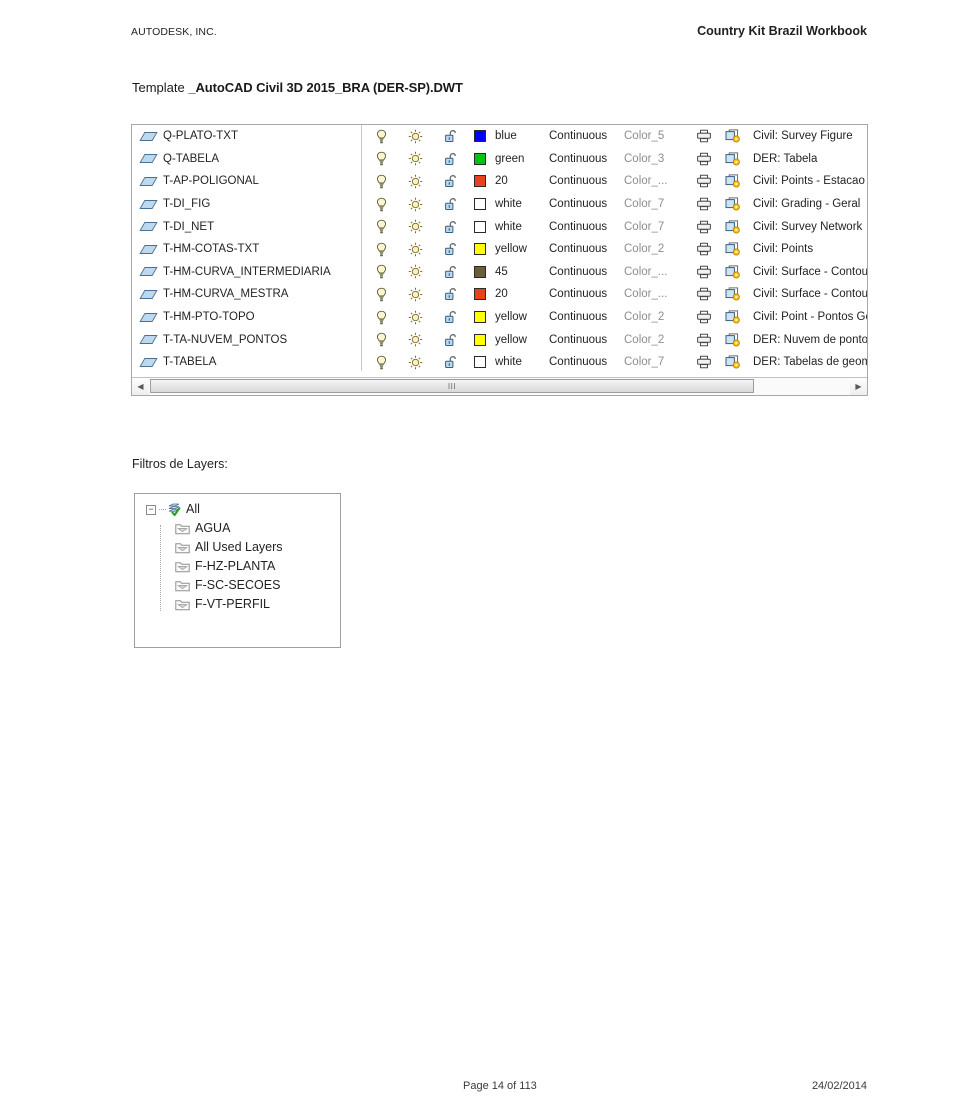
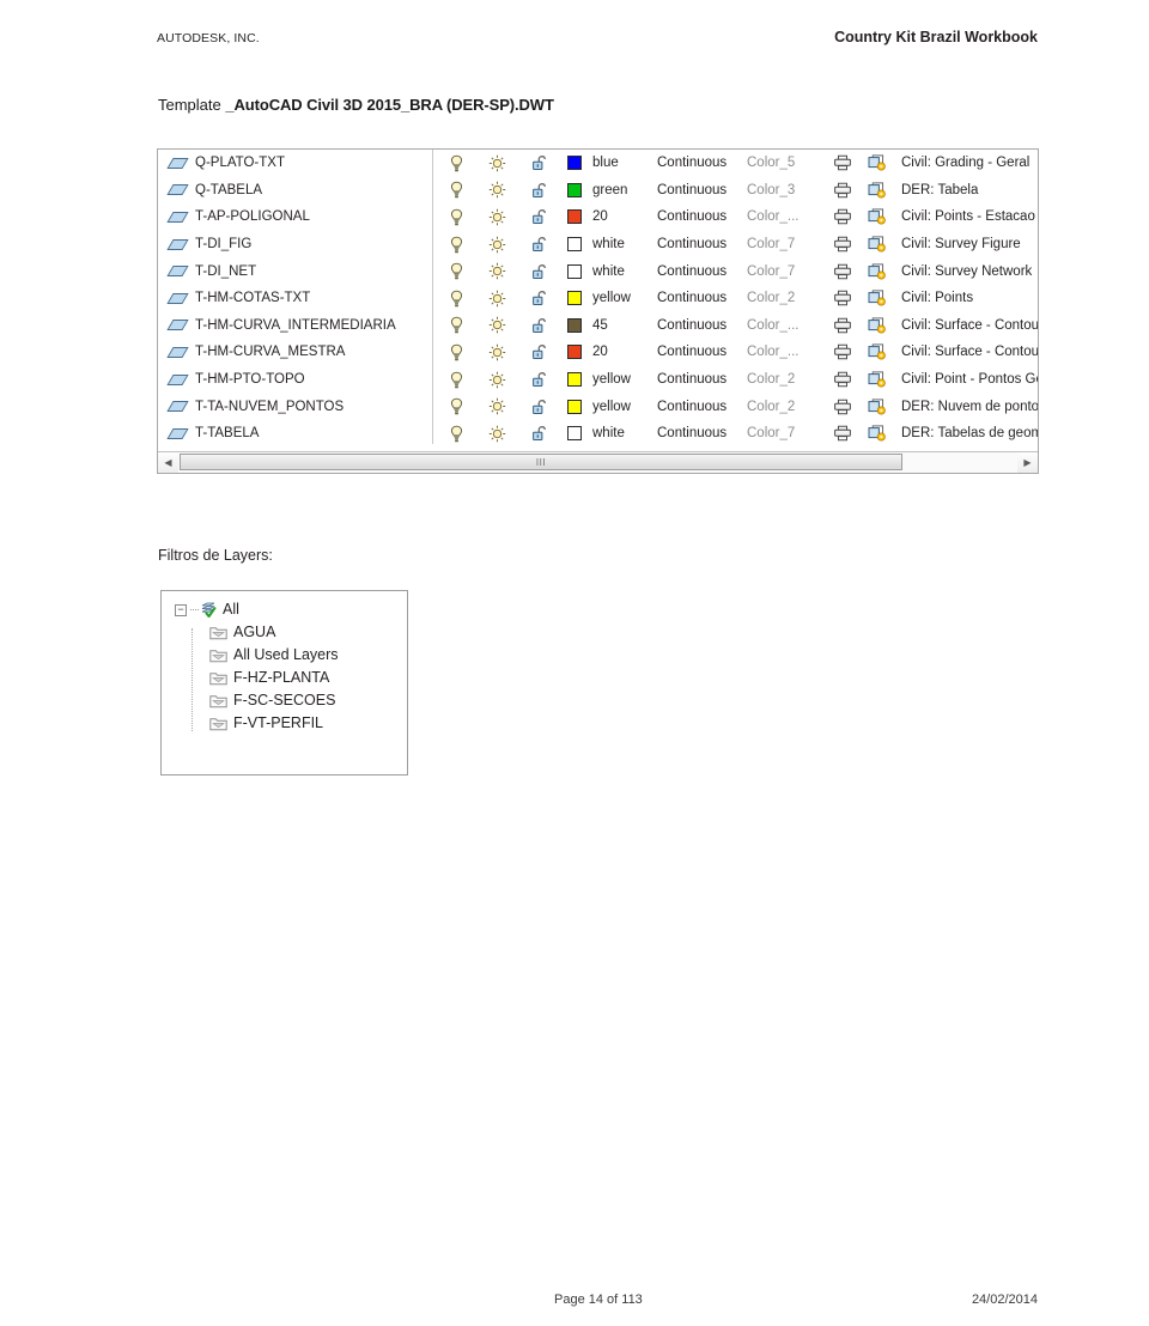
  AUTODESK, INC.
  Country Kit Brazil Workbook
  Template _AutoCAD Civil 3D 2015_BRA (DER-SP).DWT
  Q-PLATO-TXT
  blue
  Continuous
  Color_5
- Civil: Survey Figure
+ Civil: Grading - Geral
  Q-TABELA
  green
  Continuous
  Color_3
  DER: Tabela
  T-AP-POLIGONAL
  20
  Continuous
  Color_...
  Civil: Points - Estacao
  T-DI_FIG
  white
  Continuous
  Color_7
- Civil: Grading - Geral
+ Civil: Survey Figure
  T-DI_NET
  white
  Continuous
  Color_7
  Civil: Survey Network
  T-HM-COTAS-TXT
  yellow
  Continuous
  Color_2
  Civil: Points
  T-HM-CURVA_INTERMEDIARIA
  45
  Continuous
  Color_...
  Civil: Surface - Contou
  T-HM-CURVA_MESTRA
  20
  Continuous
  Color_...
  Civil: Surface - Contou
  T-HM-PTO-TOPO
  yellow
  Continuous
  Color_2
  Civil: Point - Pontos G
  T-TA-NUVEM_PONTOS
  yellow
  Continuous
  Color_2
  DER: Nuvem de ponto
  T-TABELA
  white
  Continuous
  Color_7
  DER: Tabelas de geom
  ◀
  III
  ▶
  Filtros de Layers:
  −
  All
  AGUA
  All Used Layers
  F-HZ-PLANTA
  F-SC-SECOES
  F-VT-PERFIL
  Page 14 of 113
  24/02/2014
